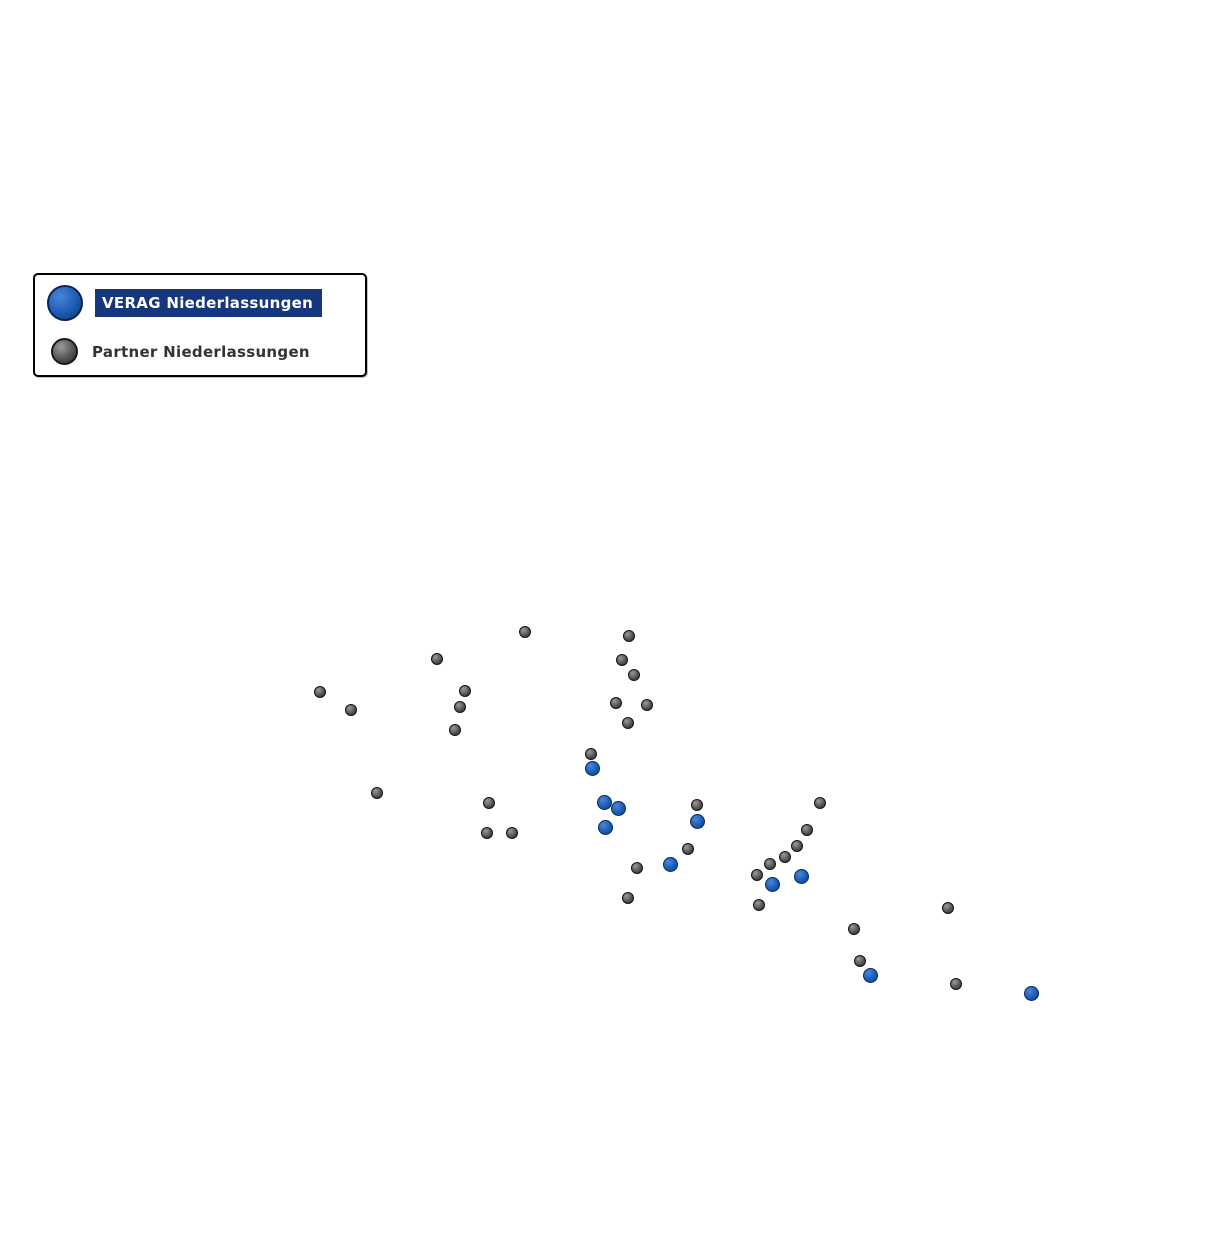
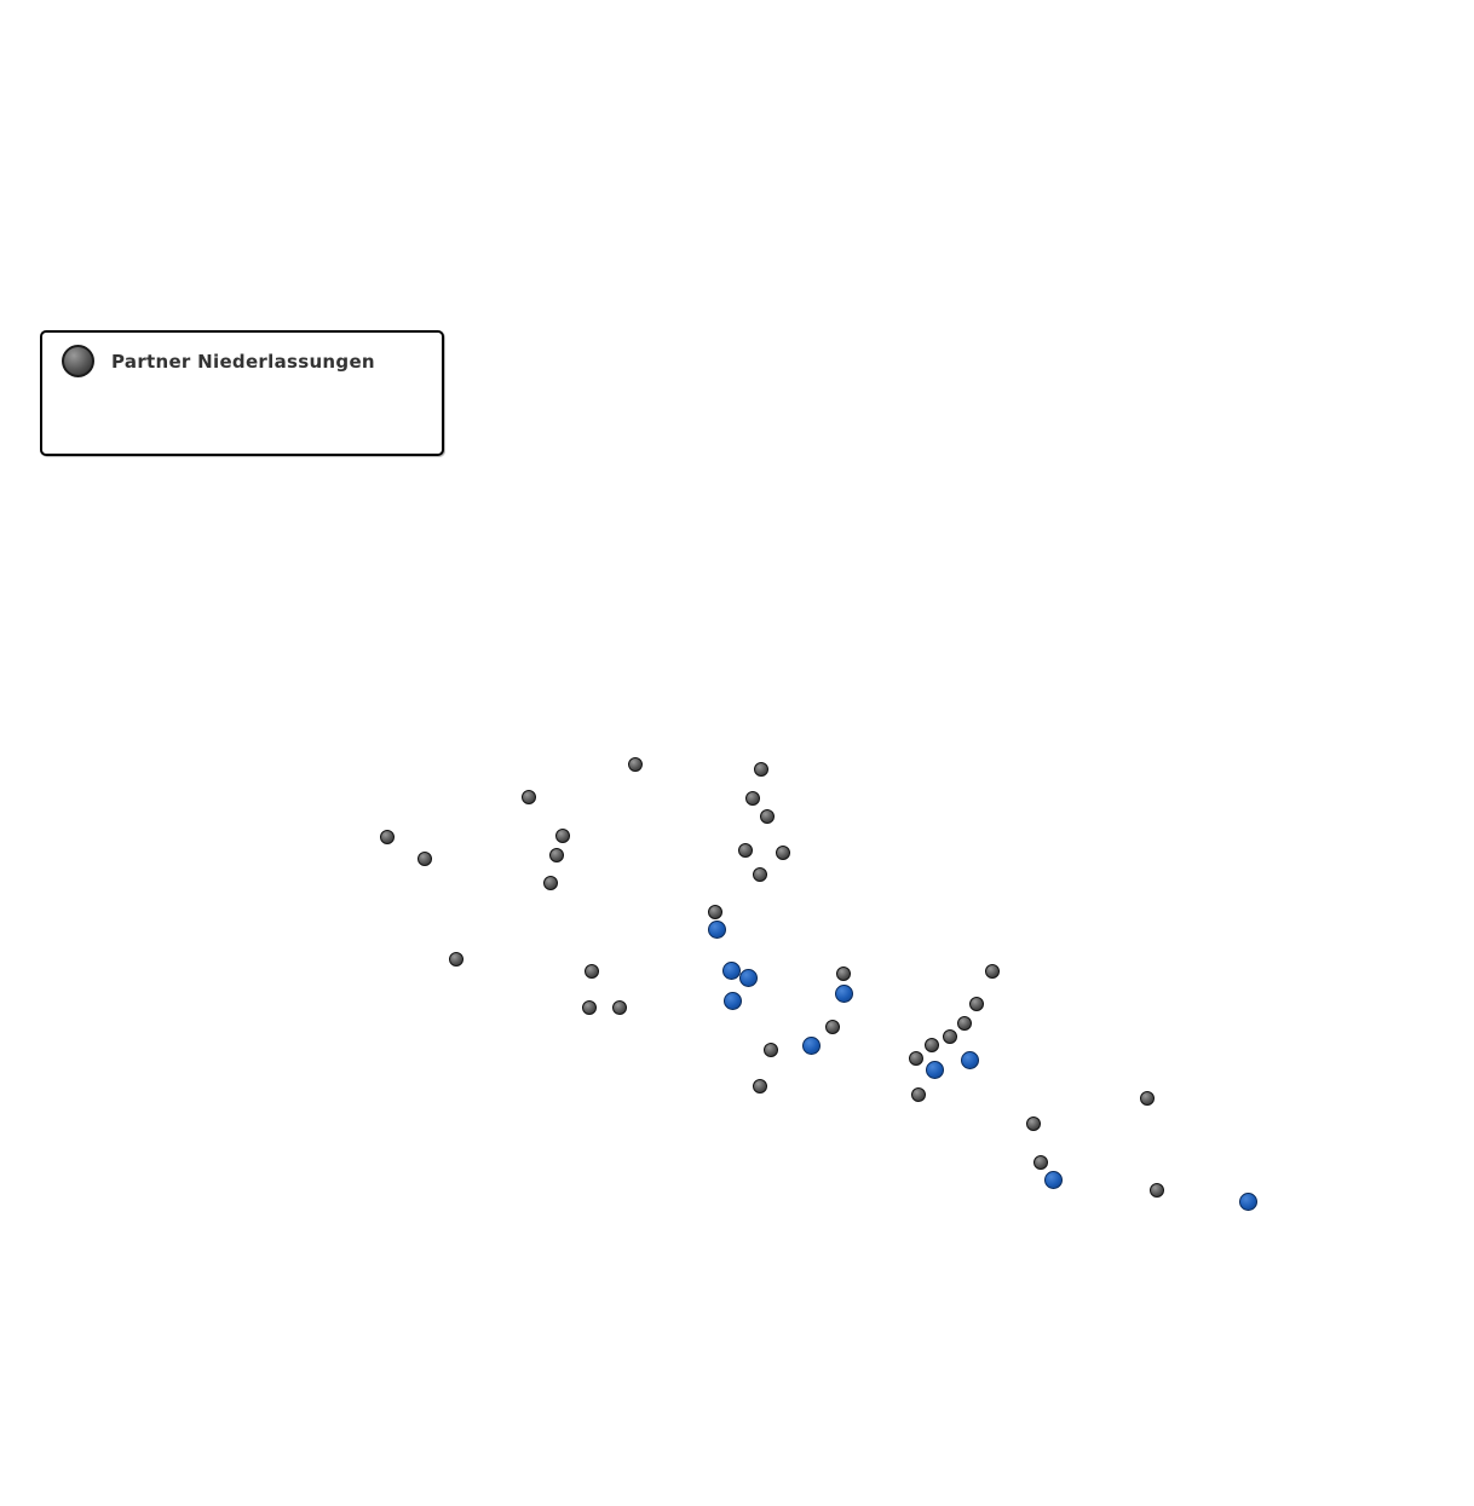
- VERAG Niederlassungen
  Partner Niederlassungen
